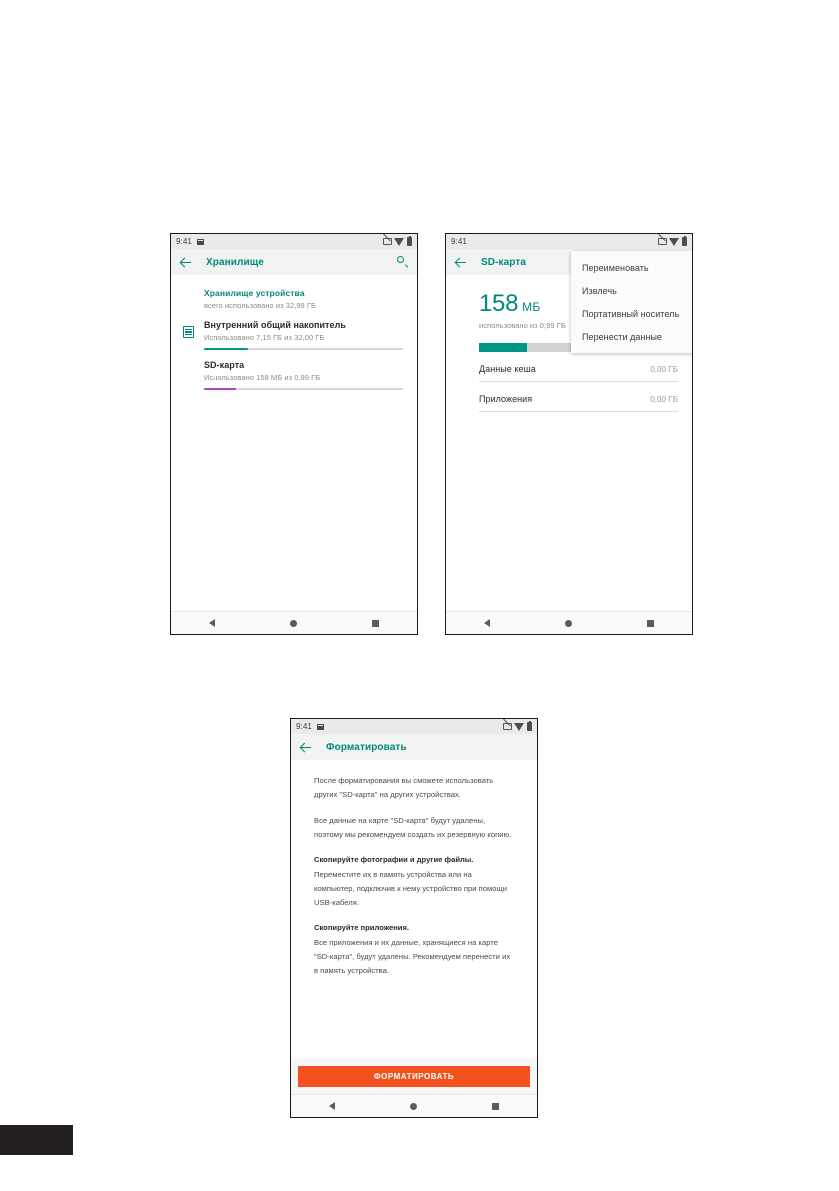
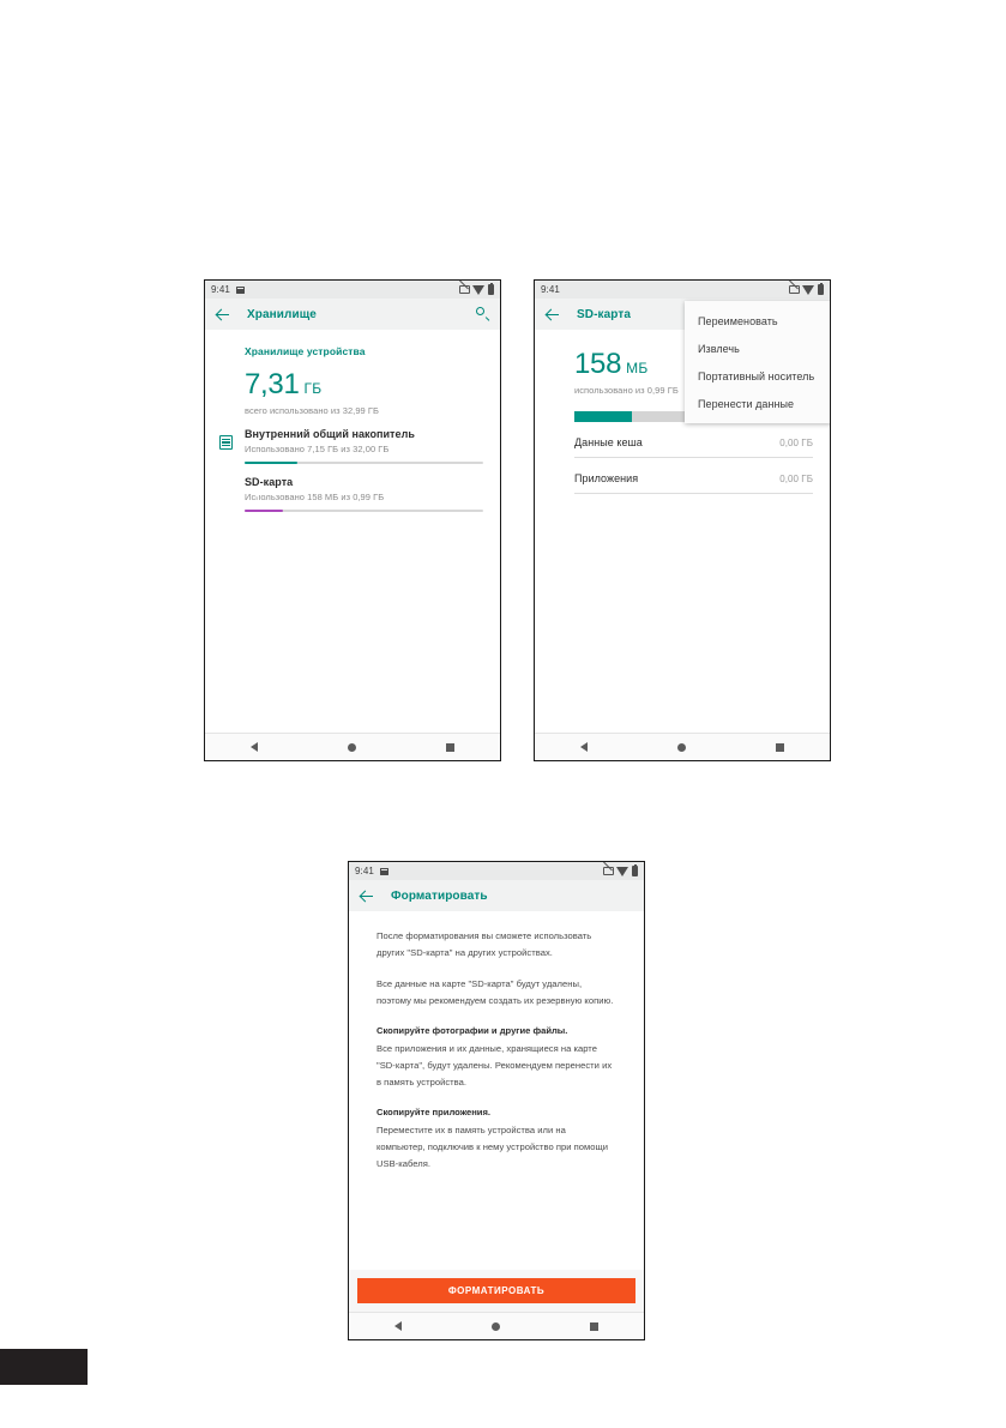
  9:41
  Хранилище
  Хранилище устройства
+ 7,31
+ ГБ
  всего использовано из 32,99 ГБ
  Внутренний общий накопитель
  Использовано 7,15 ГБ из 32,00 ГБ
  SD-карта
  Исользовано 158 МБ из 0,99 ГБ
  9:41
  SD-карта
  158
  МБ
  использовано из 0,99 ГБ
  Данные кеша
  0,00 ГБ
  Приложения
  0,00 ГБ
  Переименовать
  Извлечь
  Портативный носитель
  Перенести данные
  9:41
  Форматировать
  После форматирования вы сможете использовать других "SD-карта" на других устройствах.
  Все данные на карте "SD-карта" будут удалены, поэтому мы рекомендуем создать их резервную копию.
  Скопируйте фотографии и другие файлы.
- Переместите их в память устройства или на компьютер, подключив к нему устройство при помощи USB-кабеля.
+ Все приложения и их данные, хранящиеся на карте "SD-карта", будут удалены. Рекомендуем перенести их в память устройства.
  Скопируйте приложения.
- Все приложения и их данные, хранящиеся на карте "SD-карта", будут удалены. Рекомендуем перенести их в память устройства.
+ Переместите их в память устройства или на компьютер, подключив к нему устройство при помощи USB-кабеля.
  ФОРМАТИРОВАТЬ
